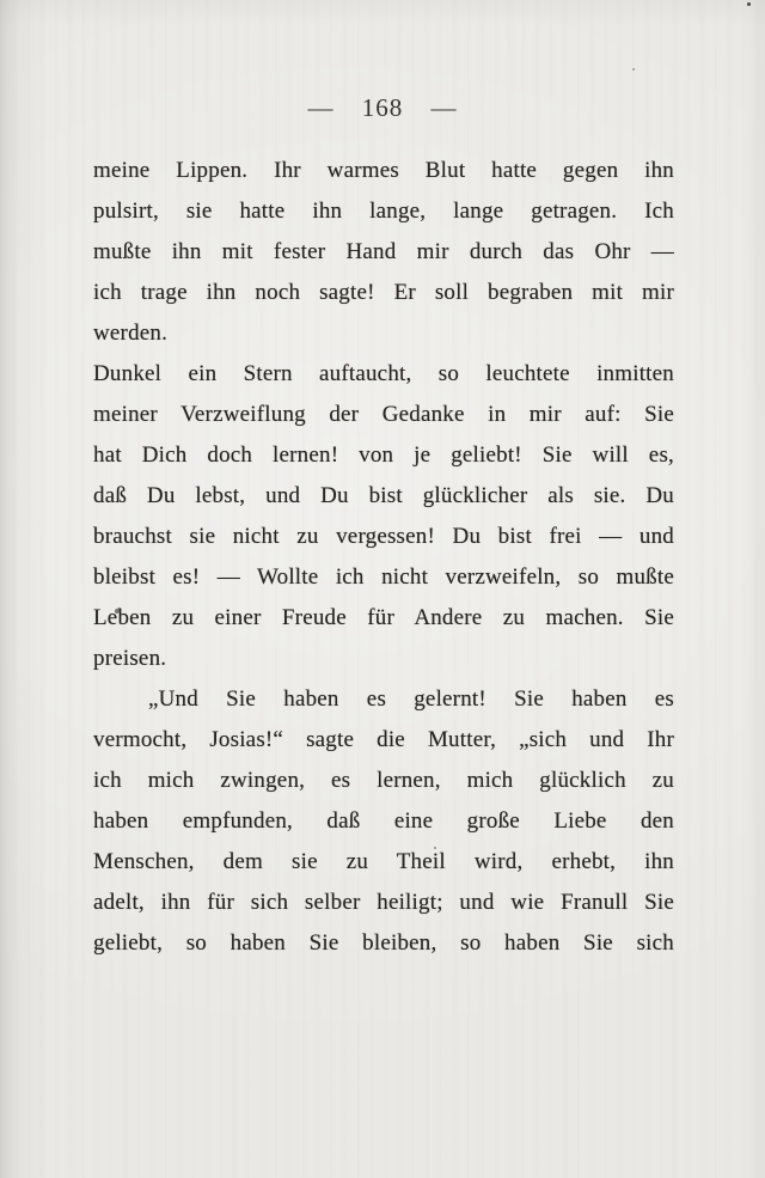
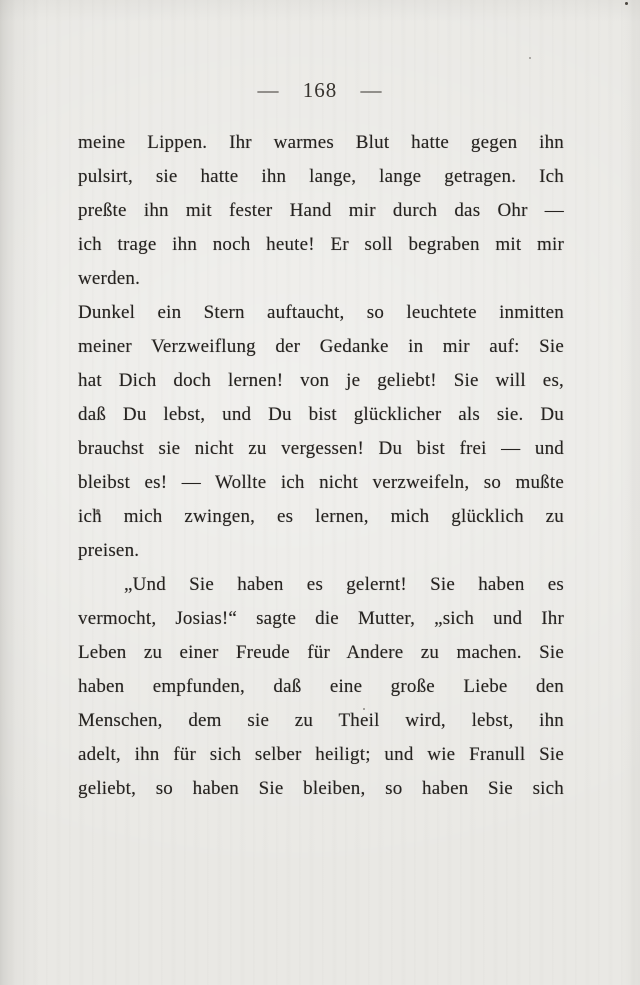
  — 168 —
  meine Lippen. Ihr warmes Blut hatte gegen ihn
  pulsirt, sie hatte ihn lange, lange getragen. Ich
- mußte ihn mit fester Hand mir durch das Ohr —
+ preßte ihn mit fester Hand mir durch das Ohr —
- ich trage ihn noch sagte! Er soll begraben mit mir
+ ich trage ihn noch heute! Er soll begraben mit mir
  werden.
  Dunkel ein Stern auftaucht, so leuchtete inmitten
  meiner Verzweiflung der Gedanke in mir auf: Sie
  hat Dich doch lernen! von je geliebt! Sie will es,
  daß Du lebst, und Du bist glücklicher als sie. Du
  brauchst sie nicht zu vergessen! Du bist frei — und
  bleibst es! — Wollte ich nicht verzweifeln, so mußte
- Leben zu einer Freude für Andere zu machen. Sie
+ ich mich zwingen, es lernen, mich glücklich zu
  preisen.
  „Und Sie haben es gelernt! Sie haben es
  vermocht, Josias!“ sagte die Mutter, „sich und Ihr
- ich mich zwingen, es lernen, mich glücklich zu
+ Leben zu einer Freude für Andere zu machen. Sie
  haben empfunden, daß eine große Liebe den
- Menschen, dem sie zu Theil wird, erhebt, ihn
+ Menschen, dem sie zu Theil wird, lebst, ihn
  adelt, ihn für sich selber heiligt; und wie Franull Sie
  geliebt, so haben Sie bleiben, so haben Sie sich
